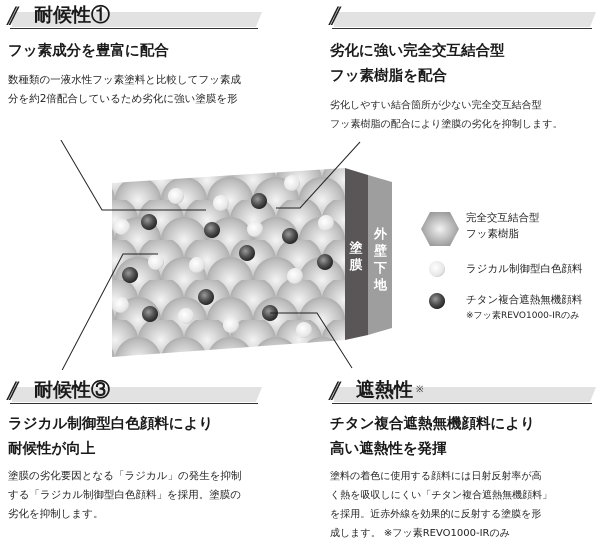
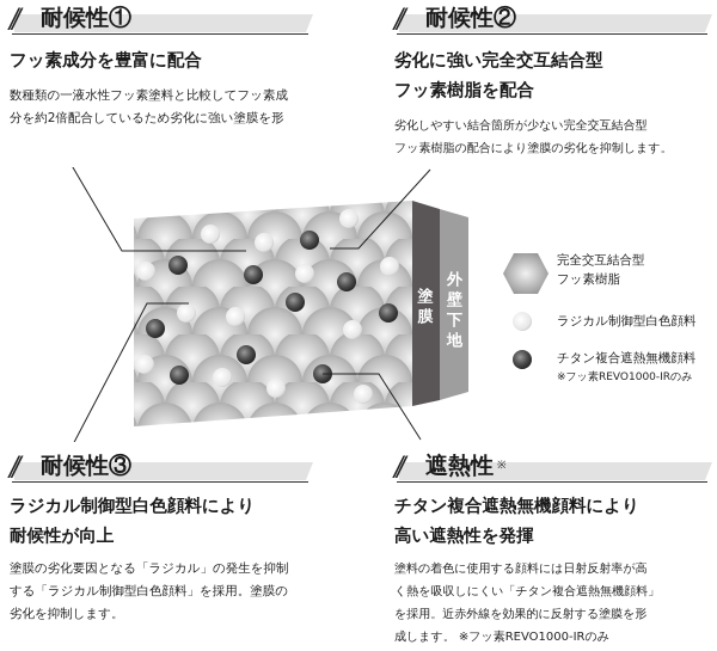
  //
  耐候性①
  フッ素成分を豊富に配合
  数種類の一液水性フッ素塗料と比較してフッ素成
  分を約2倍配合しているため劣化に強い塗膜を形
  //
+ 耐候性②
  劣化に強い完全交互結合型
  フッ素樹脂を配合
  劣化しやすい結合箇所が少ない完全交互結合型
  フッ素樹脂の配合により塗膜の劣化を抑制します。
  塗膜
  外壁下地
  完全交互結合型
  フッ素樹脂
  ラジカル制御型白色顔料
  チタン複合遮熱無機顔料
  ※フッ素REVO1000-IRのみ
  //
  耐候性③
  ラジカル制御型白色顔料により
  耐候性が向上
  塗膜の劣化要因となる「ラジカル」の発生を抑制
  する「ラジカル制御型白色顔料」を採用。塗膜の
  劣化を抑制します。
  //
  遮熱性 ※
  チタン複合遮熱無機顔料により
  高い遮熱性を発揮
  塗料の着色に使用する顔料には日射反射率が高
  く熱を吸収しにくい「チタン複合遮熱無機顔料」
  を採用。近赤外線を効果的に反射する塗膜を形
  成します。 ※フッ素REVO1000-IRのみ
